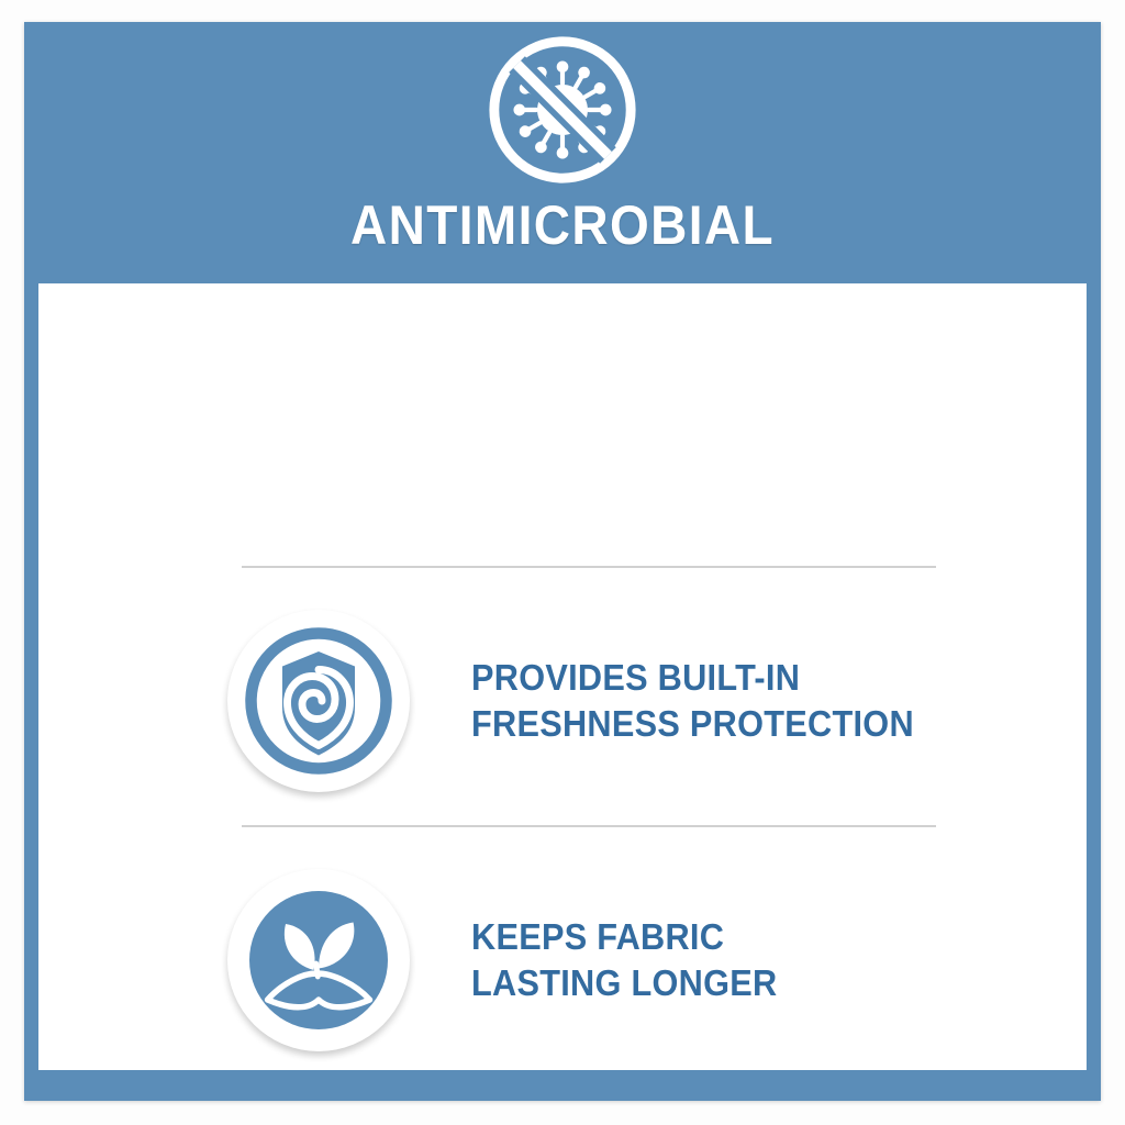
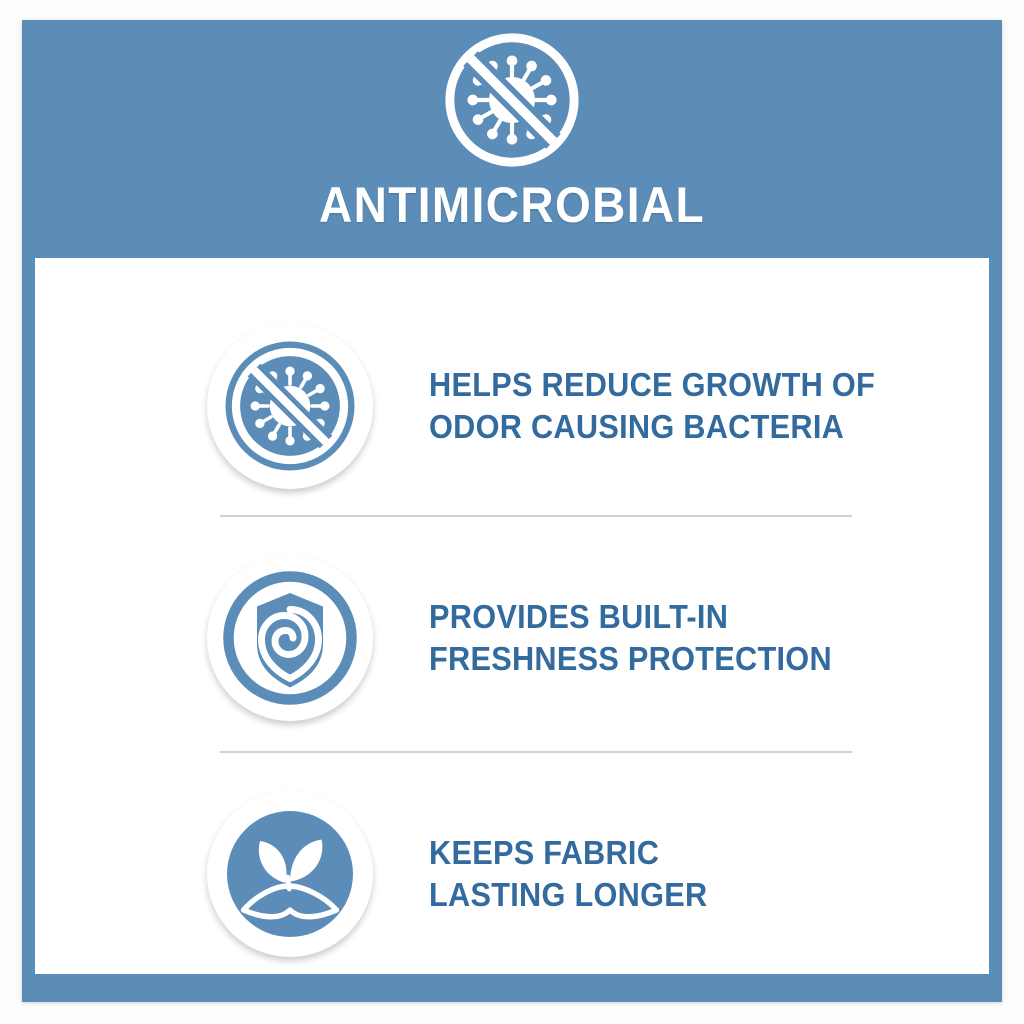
  ANTIMICROBIAL
+ HELPS REDUCE GROWTH OF
+ ODOR CAUSING BACTERIA
  PROVIDES BUILT-IN
  FRESHNESS PROTECTION
  KEEPS FABRIC
  LASTING LONGER
